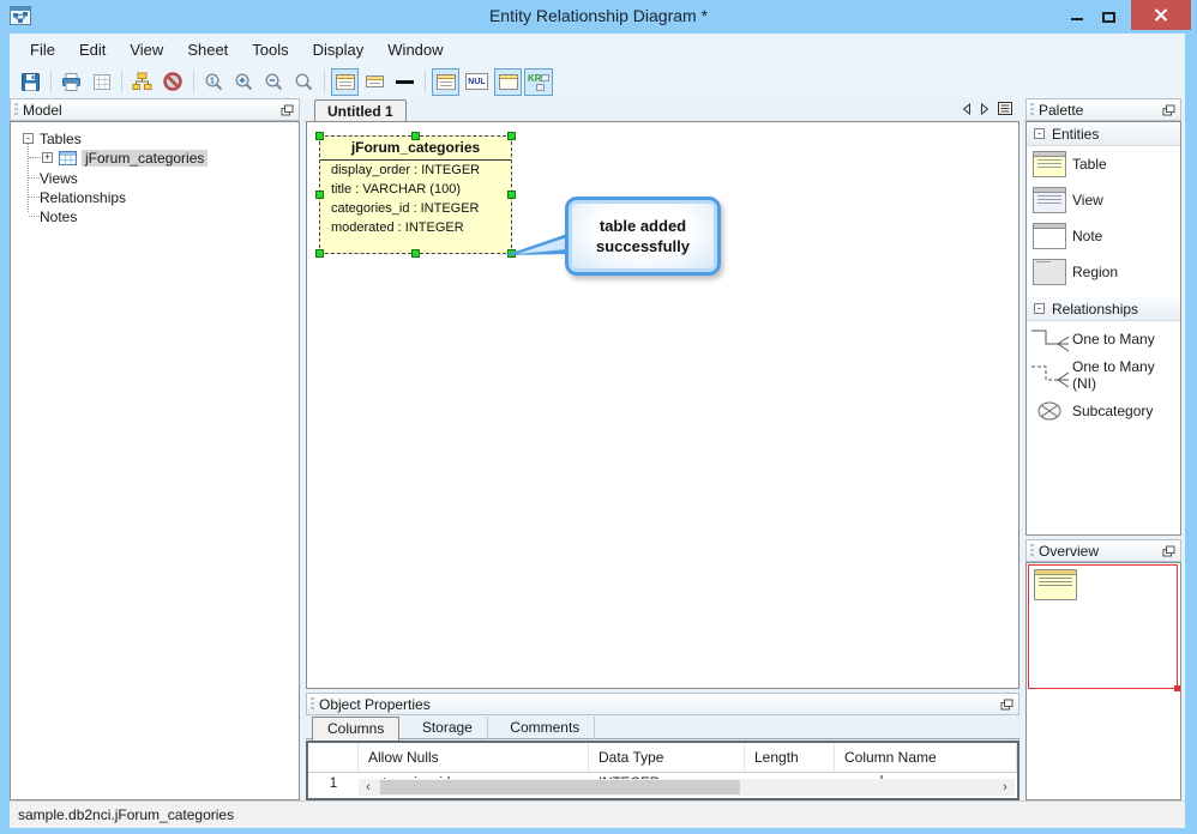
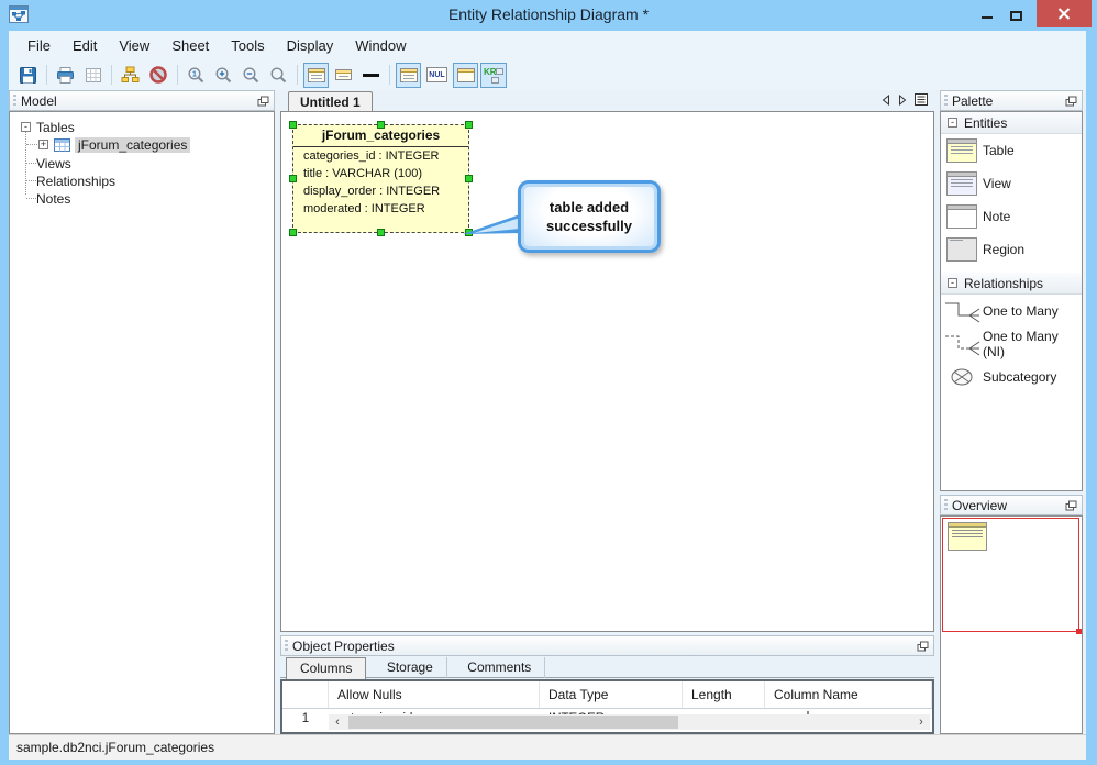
  Entity Relationship Diagram *
  File
  Edit
  View
  Sheet
  Tools
  Display
  Window
  KR
  Model
  -
  Tables
  +
  jForum_categories
  Views
  Relationships
  Notes
  Untitled 1
  jForum_categories
- display_order : INTEGER
+ categories_id : INTEGER
  title : VARCHAR (100)
- categories_id : INTEGER
+ display_order : INTEGER
  moderated : INTEGER
  table added
  successfully
  Object Properties
  Columns Storage Comments
  Allow Nulls
  Data Type
  Length
  Column Name
  1
  ‹
  ›
  Palette
  -
  Entities
  Table
  View
  Note
  Region
  -
  Relationships
  One to Many
  One to Many (NI)
  Subcategory
  Overview
  sample.db2nci.jForum_categories
